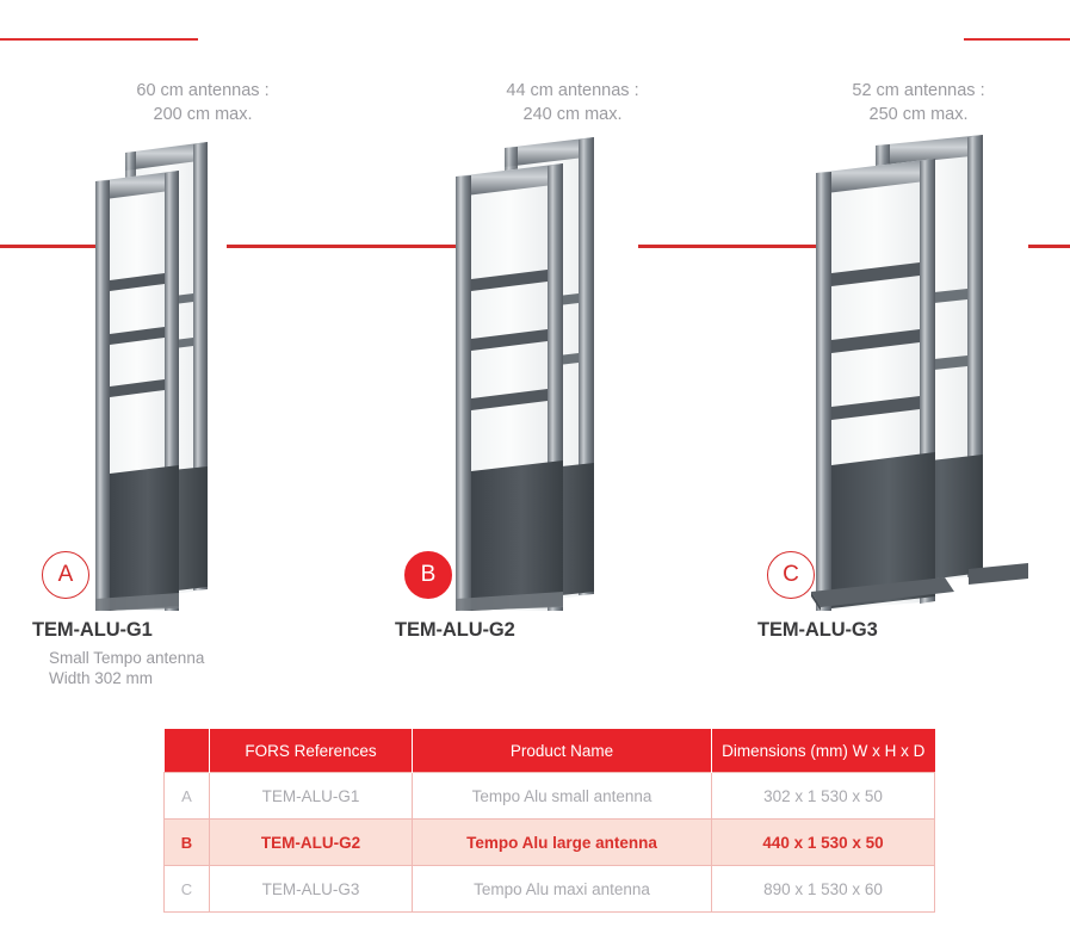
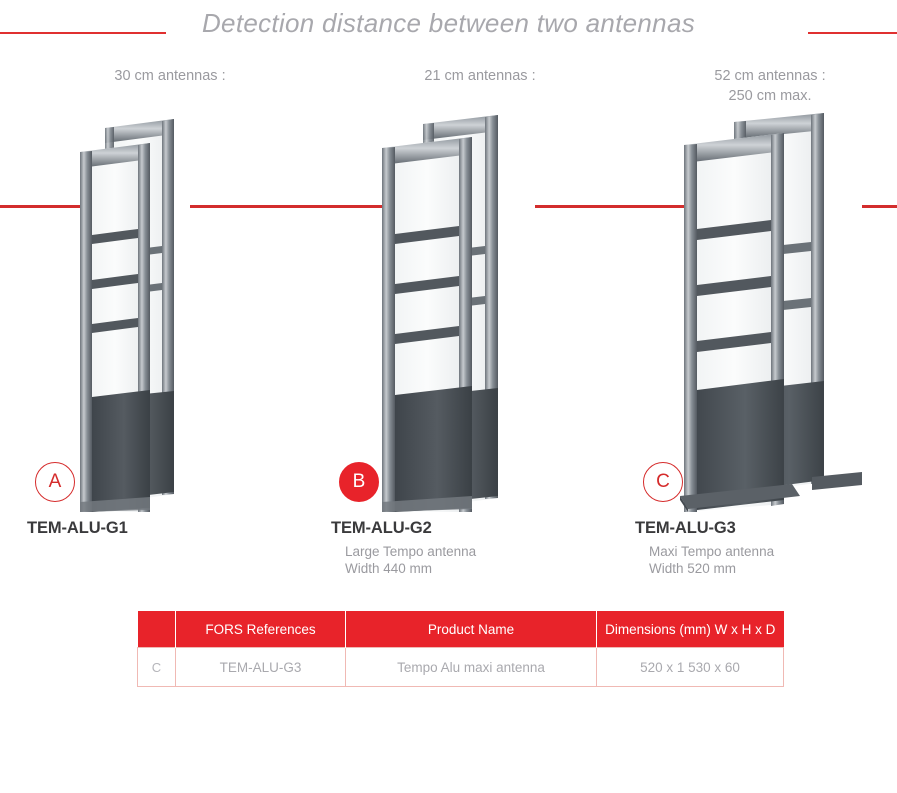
+ Detection distance between two antennas
- 60 cm antennas :
+ 30 cm antennas :
- 200 cm max.
- 44 cm antennas :
+ 21 cm antennas :
- 240 cm max.
  52 cm antennas :
  250 cm max.
  A
  B
  C
  TEM-ALU-G1
- Small Tempo antenna
- Width 302 mm
  TEM-ALU-G2
+ Large Tempo antenna
+ Width 440 mm
  TEM-ALU-G3
+ Maxi Tempo antenna
+ Width 520 mm
  	FORS References	Product Name	Dimensions (mm) W x H x D
- A	TEM-ALU-G1	Tempo Alu small antenna	302 x 1 530 x 50
- B	TEM-ALU-G2	Tempo Alu large antenna	440 x 1 530 x 50
- C	TEM-ALU-G3	Tempo Alu maxi antenna	890 x 1 530 x 60
+ C	TEM-ALU-G3	Tempo Alu maxi antenna	520 x 1 530 x 60
